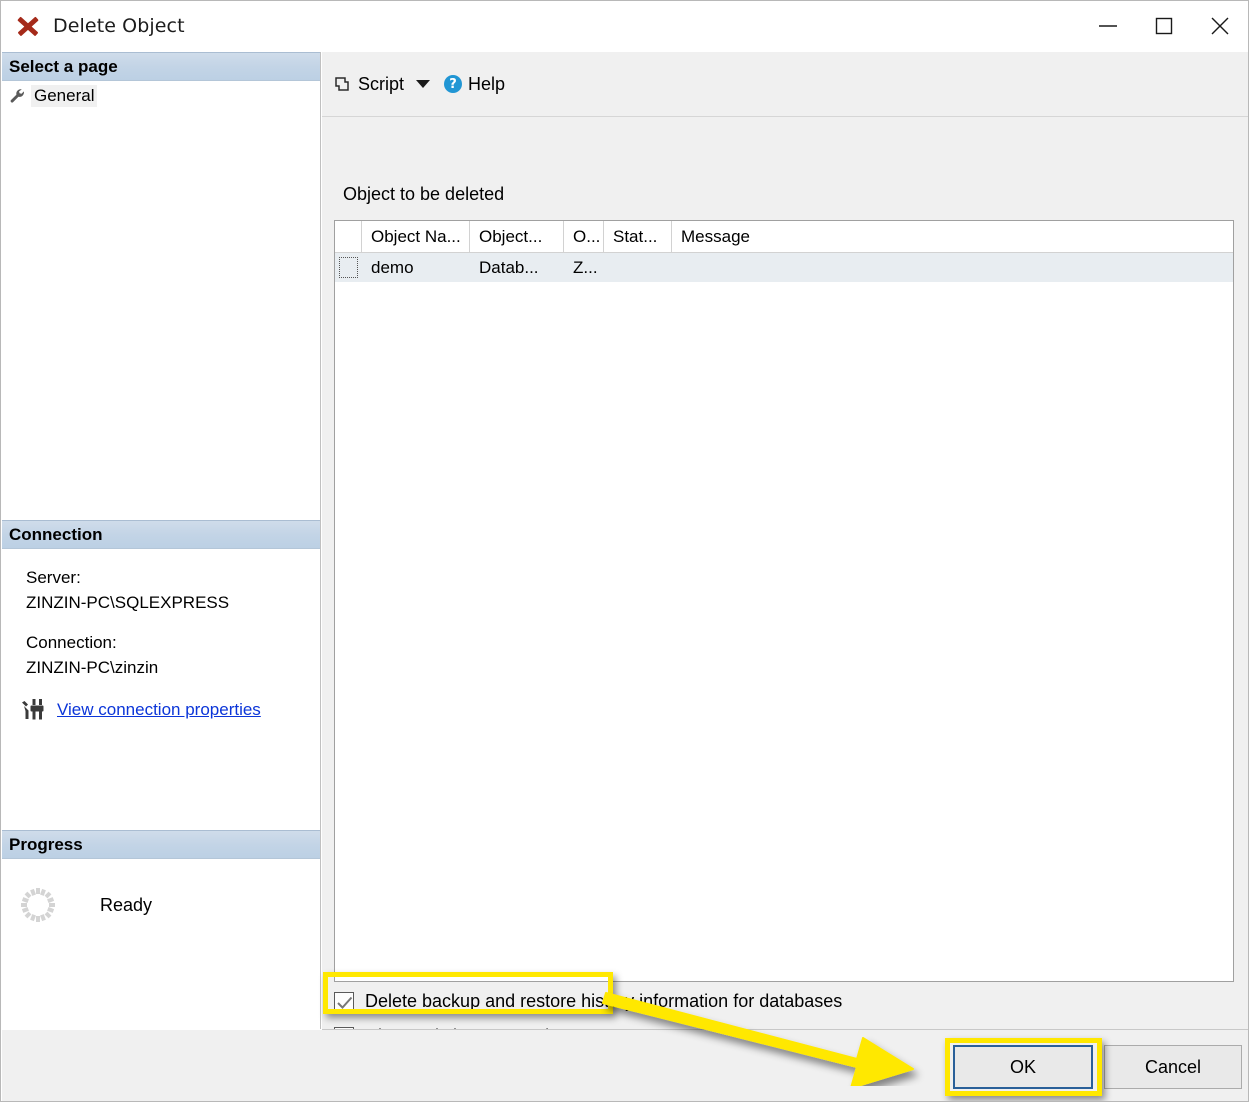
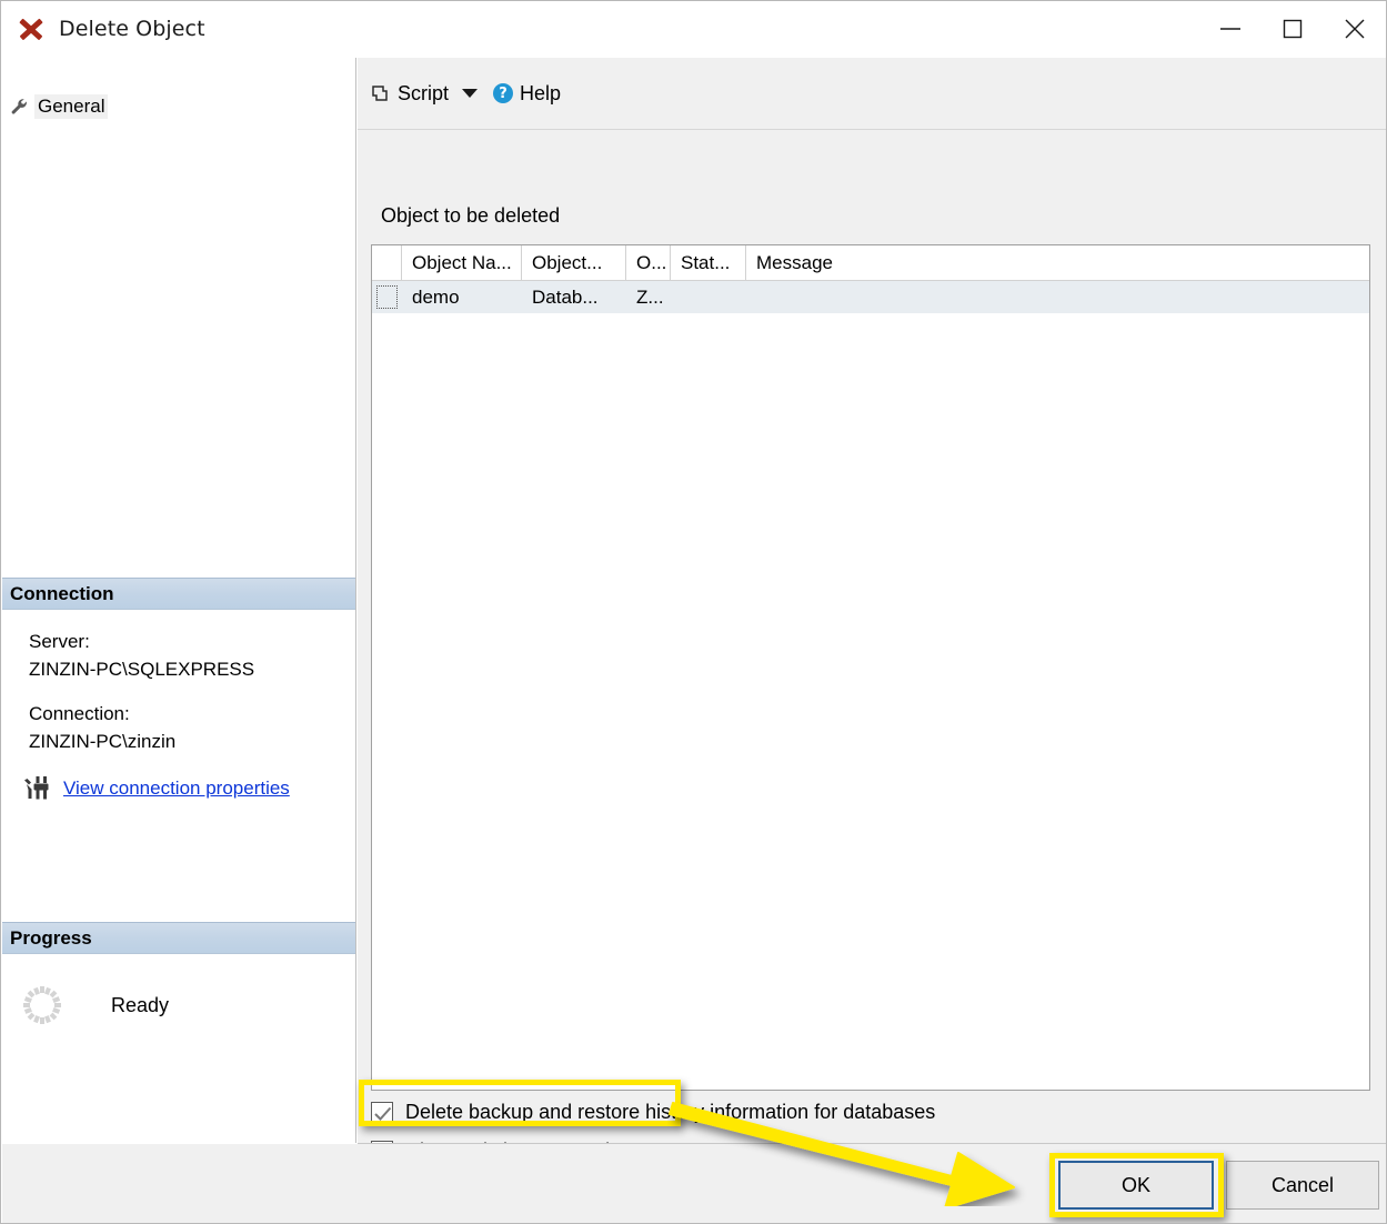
  Delete Object
- Select a page
  General
  Connection
  Server:
  ZINZIN-PC\SQLEXPRESS
  Connection:
  ZINZIN-PC\zinzin
  View connection properties
  Progress
  Ready
  Script
  ?
  Help
  Object to be deleted
  Object Na...
  Object...
  O...
  Stat...
  Message
  demo
  Datab...
  Z...
  Delete backup and restore his information for databases
  OK
  Cancel
